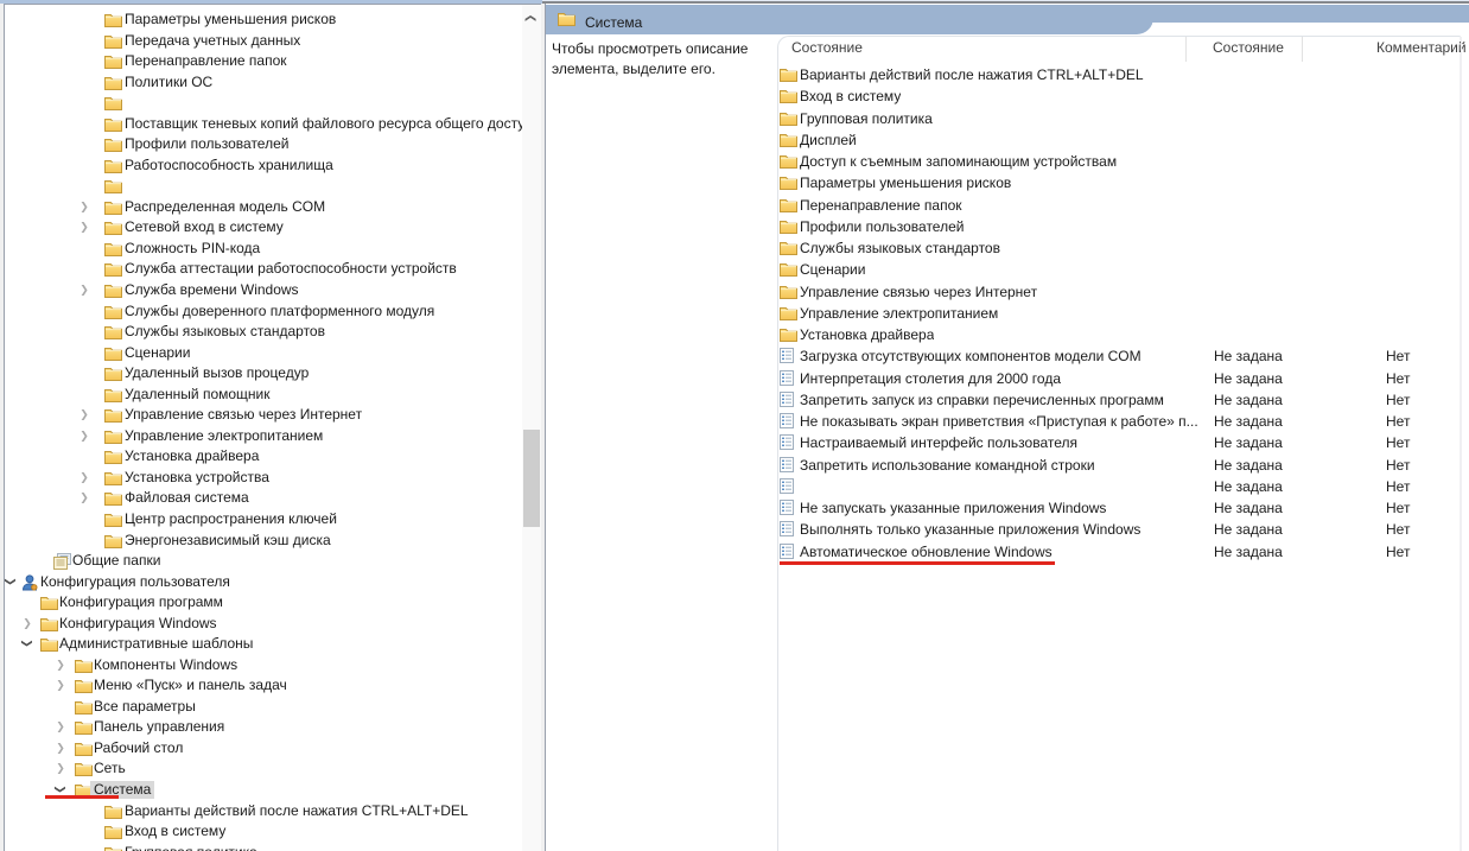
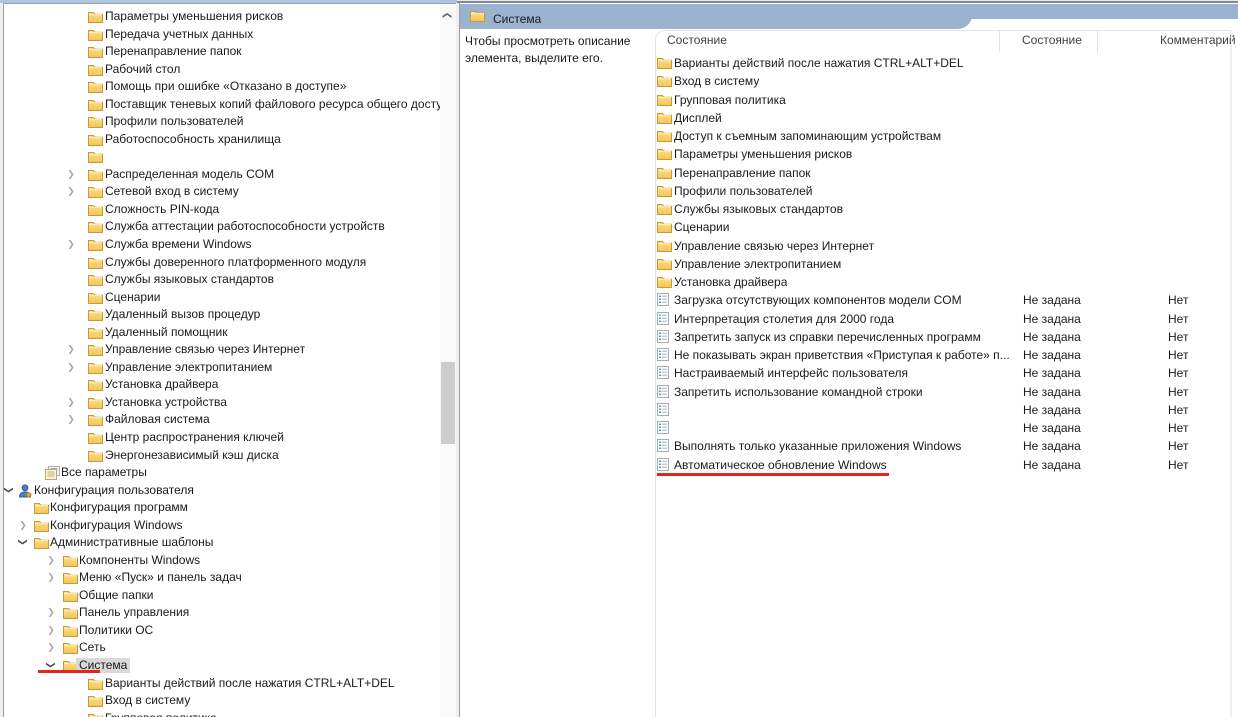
  Параметры уменьшения рисков
  Передача учетных данных
  Перенаправление папок
- Политики ОС
+ Рабочий стол
+ Помощь при ошибке «Отказано в доступе»
  Поставщик теневых копий файлового ресурса общего дост
  Профили пользователей
  Работоспособность хранилища
  ❯
  Распределенная модель COM
  ❯
  Сетевой вход в систему
  Сложность PIN-кода
  Служба аттестации работоспособности устройств
  ❯
  Служба времени Windows
  Службы доверенного платформенного модуля
  Службы языковых стандартов
  Сценарии
  Удаленный вызов процедур
  Удаленный помощник
  ❯
  Управление связью через Интернет
  ❯
  Управление электропитанием
  Установка драйвера
  ❯
  Установка устройства
  ❯
  Файловая система
  Центр распространения ключей
  Энергонезависимый кэш диска
- Общие папки
+ Все параметры
  Конфигурация пользователя
  Конфигурация программ
  ❯
  Конфигурация Windows
  Административные шаблоны
  ❯
  Компоненты Windows
  ❯
  Меню «Пуск» и панель задач
- Все параметры
+ Общие папки
  ❯
  Панель управления
  ❯
- Рабочий стол
+ Политики ОС
  ❯
  Сеть
  Система
  Варианты действий после нажатия CTRL+ALT+DEL
  Вход в систему
  Система
  Чтобы просмотреть описание элемента, выделите его.
  Состояние
  Состояние
  Комментарий
  Варианты действий после нажатия CTRL+ALT+DEL
  Вход в систему
  Групповая политика
  Дисплей
  Доступ к съемным запоминающим устройствам
  Параметры уменьшения рисков
  Перенаправление папок
  Профили пользователей
  Службы языковых стандартов
  Сценарии
  Управление связью через Интернет
  Управление электропитанием
  Установка драйвера
  Загрузка отсутствующих компонентов модели COM
  Не задана
  Нет
  Интерпретация столетия для 2000 года
  Не задана
  Нет
  Запретить запуск из справки перечисленных программ
  Не задана
  Нет
  Не показывать экран приветствия «Приступая к работе» п...
  Не задана
  Нет
  Настраиваемый интерфейс пользователя
  Не задана
  Нет
  Запретить использование командной строки
  Не задана
  Нет
  Не задана
  Нет
- Не запускать указанные приложения Windows
  Не задана
  Нет
  Выполнять только указанные приложения Windows
  Не задана
  Нет
  Автоматическое обновление Windows
  Не задана
  Нет
